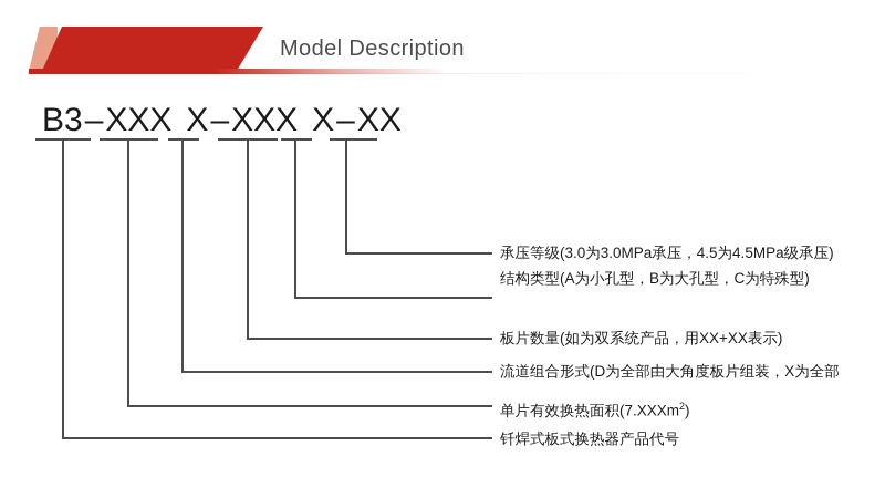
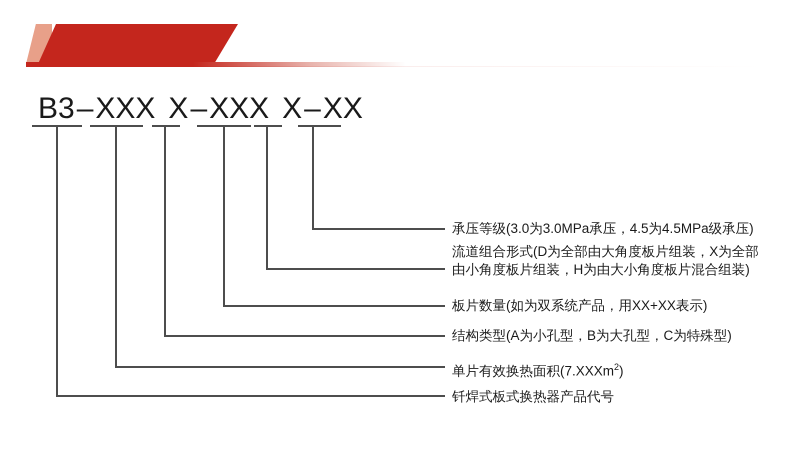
- Model Description
  B3–XXX X–XXX X–XX
  承压等级(3.0为3.0MPa承压，4.5为4.5MPa级承压)
- 结构类型(A为小孔型，B为大孔型，C为特殊型)
+ 流道组合形式(D为全部由大角度板片组装，X为全部
+ 由小角度板片组装，H为由大小角度板片混合组装)
  板片数量(如为双系统产品，用XX+XX表示)
- 流道组合形式(D为全部由大角度板片组装，X为全部
+ 结构类型(A为小孔型，B为大孔型，C为特殊型)
  单片有效换热面积(7.XXXm2)
  钎焊式板式换热器产品代号
